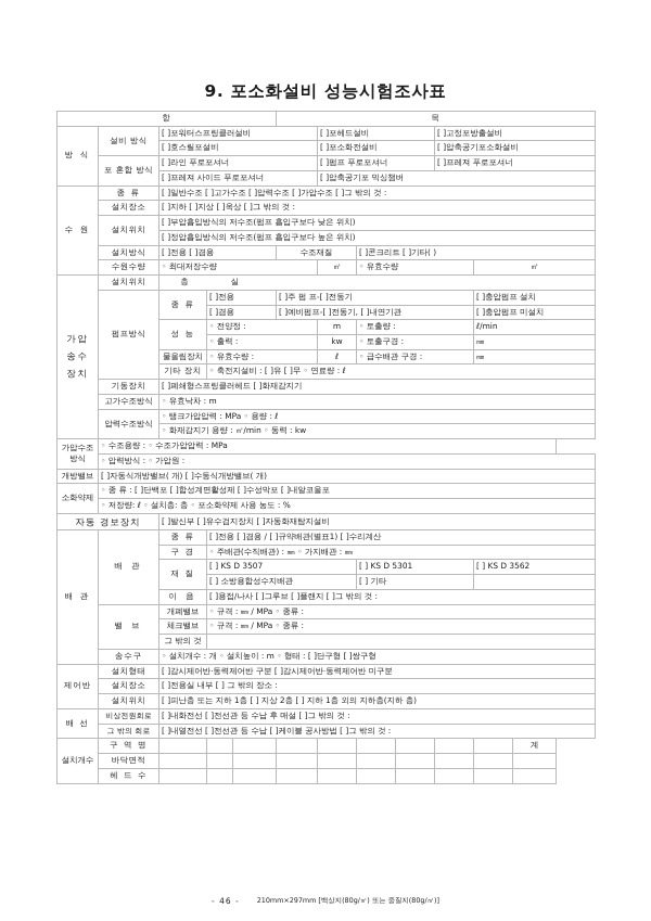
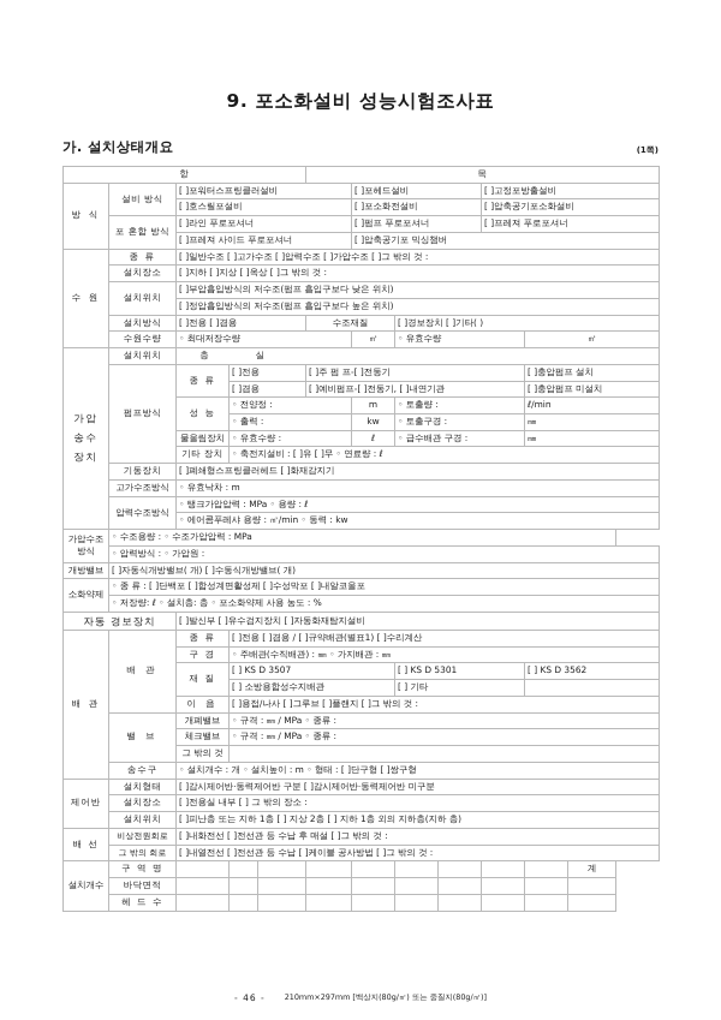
  9. 포소화설비 성능시험조사표
+ 가. 설치상태개요
+ (1쪽)
  항	목
  방 식	설비 방식	[ ]포워터스프링클러설비	[ ]포헤드설비	[ ]고정포방출설비
  [ ]호스릴포설비	[ ]포소화전설비	[ ]압축공기포소화설비
  포 혼합 방식	[ ]라인 푸로포셔너	[ ]펌프 푸로포셔너	[ ]프레져 푸로포셔너
  [ ]프레져 사이드 푸로포셔너	[ ]압축공기포 믹싱챔버
  수 원	종 류	[ ]일반수조 [ ]고가수조 [ ]압력수조 [ ]가압수조 [ ]그 밖의 것 :
  설치장소	[ ]지하 [ ]지상 [ ]옥상 [ ]그 밖의 것 :
  설치위치	[ ]부압흡입방식의 저수조(펌프 흡입구보다 낮은 위치)
  [ ]정압흡입방식의 저수조(펌프 흡입구보다 높은 위치)
- 설치방식	[ ]전용 [ ]겸용	수조재질	[ ]콘크리트 [ ]기타( )
+ 설치방식	[ ]전용 [ ]겸용	수조재질	[ ]경보장치 [ ]기타( )
  수원수량	◦ 최대저장수량	㎥	◦ 유효수량	㎥
  가압 송수 장치	설치위치	층 실
  펌프방식	종 류	[ ]전용	[ ]주 펌 프-[ ]전동기	[ ]충압펌프 설치
  [ ]겸용	[ ]예비펌프-[ ]전동기, [ ]내연기관	[ ]충압펌프 미설치
  성 능	◦ 전양정 :	m	◦ 토출량 :	ℓ/min
  ◦ 출력 :	kw	◦ 토출구경 :	㎜
  물올림장치	◦ 유효수량 :	ℓ	◦ 급수배관 구경 :	㎜
  기타 장치	◦ 축전지설비 : [ ]유 [ ]무 ◦ 연료량 : ℓ
  기동장치	[ ]폐쇄형스프링클러헤드 [ ]화재감지기
  고가수조방식	◦ 유효낙차 : m
  압력수조방식	◦ 탱크가압압력 : MPa ◦ 용량 : ℓ
- ◦ 화재감지기 용량 : ㎥/min ◦ 동력 : kw
+ ◦ 에어콤푸레샤 용량 : ㎥/min ◦ 동력 : kw
  가압수조방식	◦ 수조용량 : ◦ 수조가압압력 : MPa
  ◦ 압력방식 : ◦ 가압원 :
  개방밸브	[ ]자동식개방밸브( 개) [ ]수동식개방밸브( 개)
  소화약제	◦ 종 류 : [ ]단백포 [ ]합성계면활성제 [ ]수성막포 [ ]내알코올포
  ◦ 저장량: ℓ ◦ 설치층: 층 ◦ 포소화약제 사용 농도 : %
  자동 경보장치	[ ]발신부 [ ]유수검지장치 [ ]자동화재탐지설비
  배 관	배 관	종 류	[ ]전용 [ ]겸용 / [ ]규약배관(별표1) [ ]수리계산
  구 경	◦ 주배관(수직배관) : ㎜ ◦ 가지배관 : ㎜
  재 질	[ ] KS D 3507	[ ] KS D 5301	[ ] KS D 3562
  [ ] 소방용합성수지배관	[ ] 기타
  이 음	[ ]용접/나사 [ ]그루브 [ ]플랜지 [ ]그 밖의 것 :
  밸 브	개폐밸브	◦ 규격 : ㎜ / MPa ◦ 종류 :
  체크밸브	◦ 규격 : ㎜ / MPa ◦ 종류 :
  그 밖의 것
  송수구	◦ 설치개수 : 개 ◦ 설치높이 : m ◦ 형태 : [ ]단구형 [ ]쌍구형
  제어반	설치형태	[ ]감시제어반·동력제어반 구분 [ ]감시제어반·동력제어반 미구분
  설치장소	[ ]전용실 내부 [ ] 그 밖의 장소 :
  설치위치	[ ]피난층 또는 지하 1층 [ ] 지상 2층 [ ] 지하 1층 외의 지하층(지하 층)
  배 선	비상전원회로	[ ]내화전선 [ ]전선관 등 수납 후 매설 [ ]그 밖의 것 :
  그 밖의 회로	[ ]내열전선 [ ]전선관 등 수납 [ ]케이블 공사방법 [ ]그 밖의 것 :
  설치개수	구 역 명										계
  바닥면적
  헤 드 수
  - 46 -
  210mm×297mm [백상지(80g/㎡) 또는 중질지(80g/㎡)]
